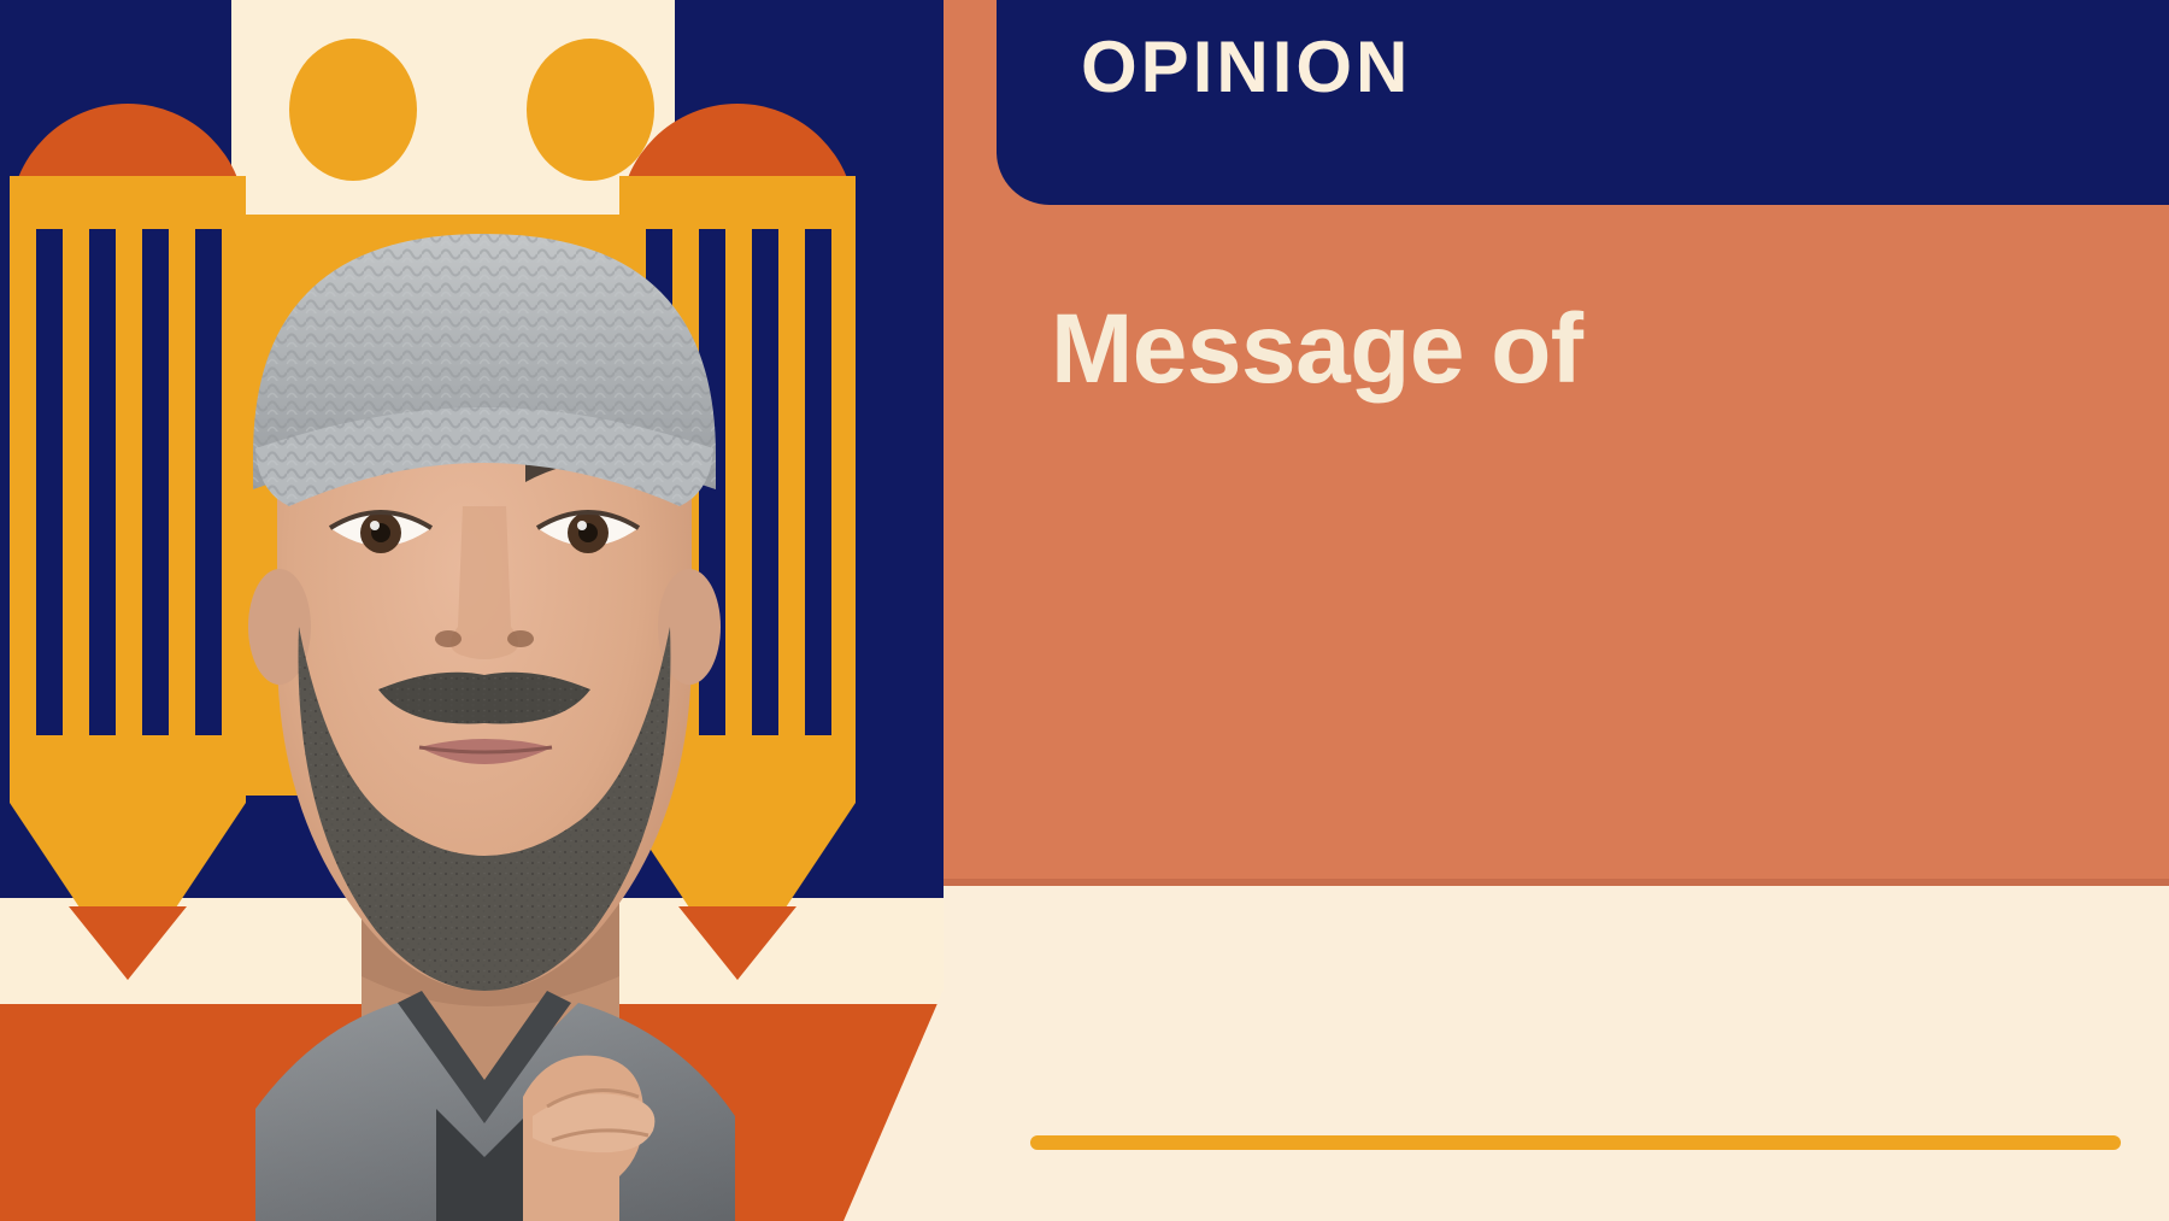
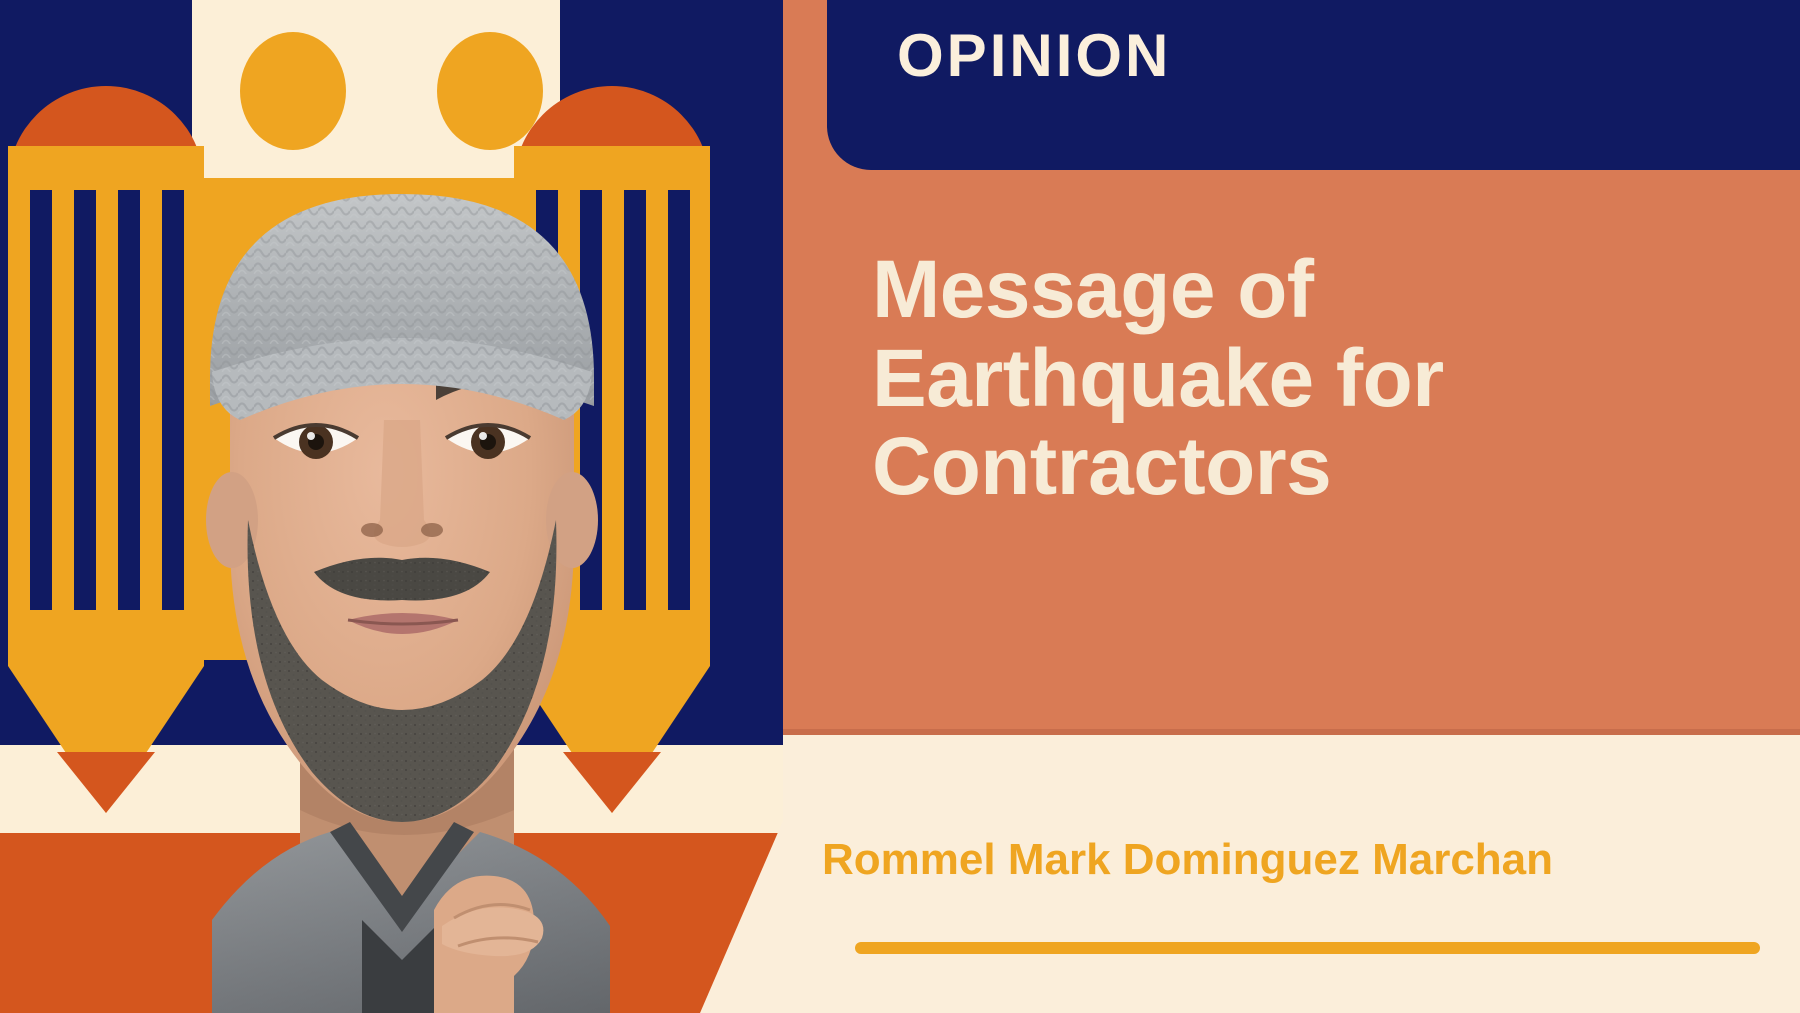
  OPINION
  Message of
+ Earthquake for
+ Contractors
+ Rommel Mark Dominguez Marchan
